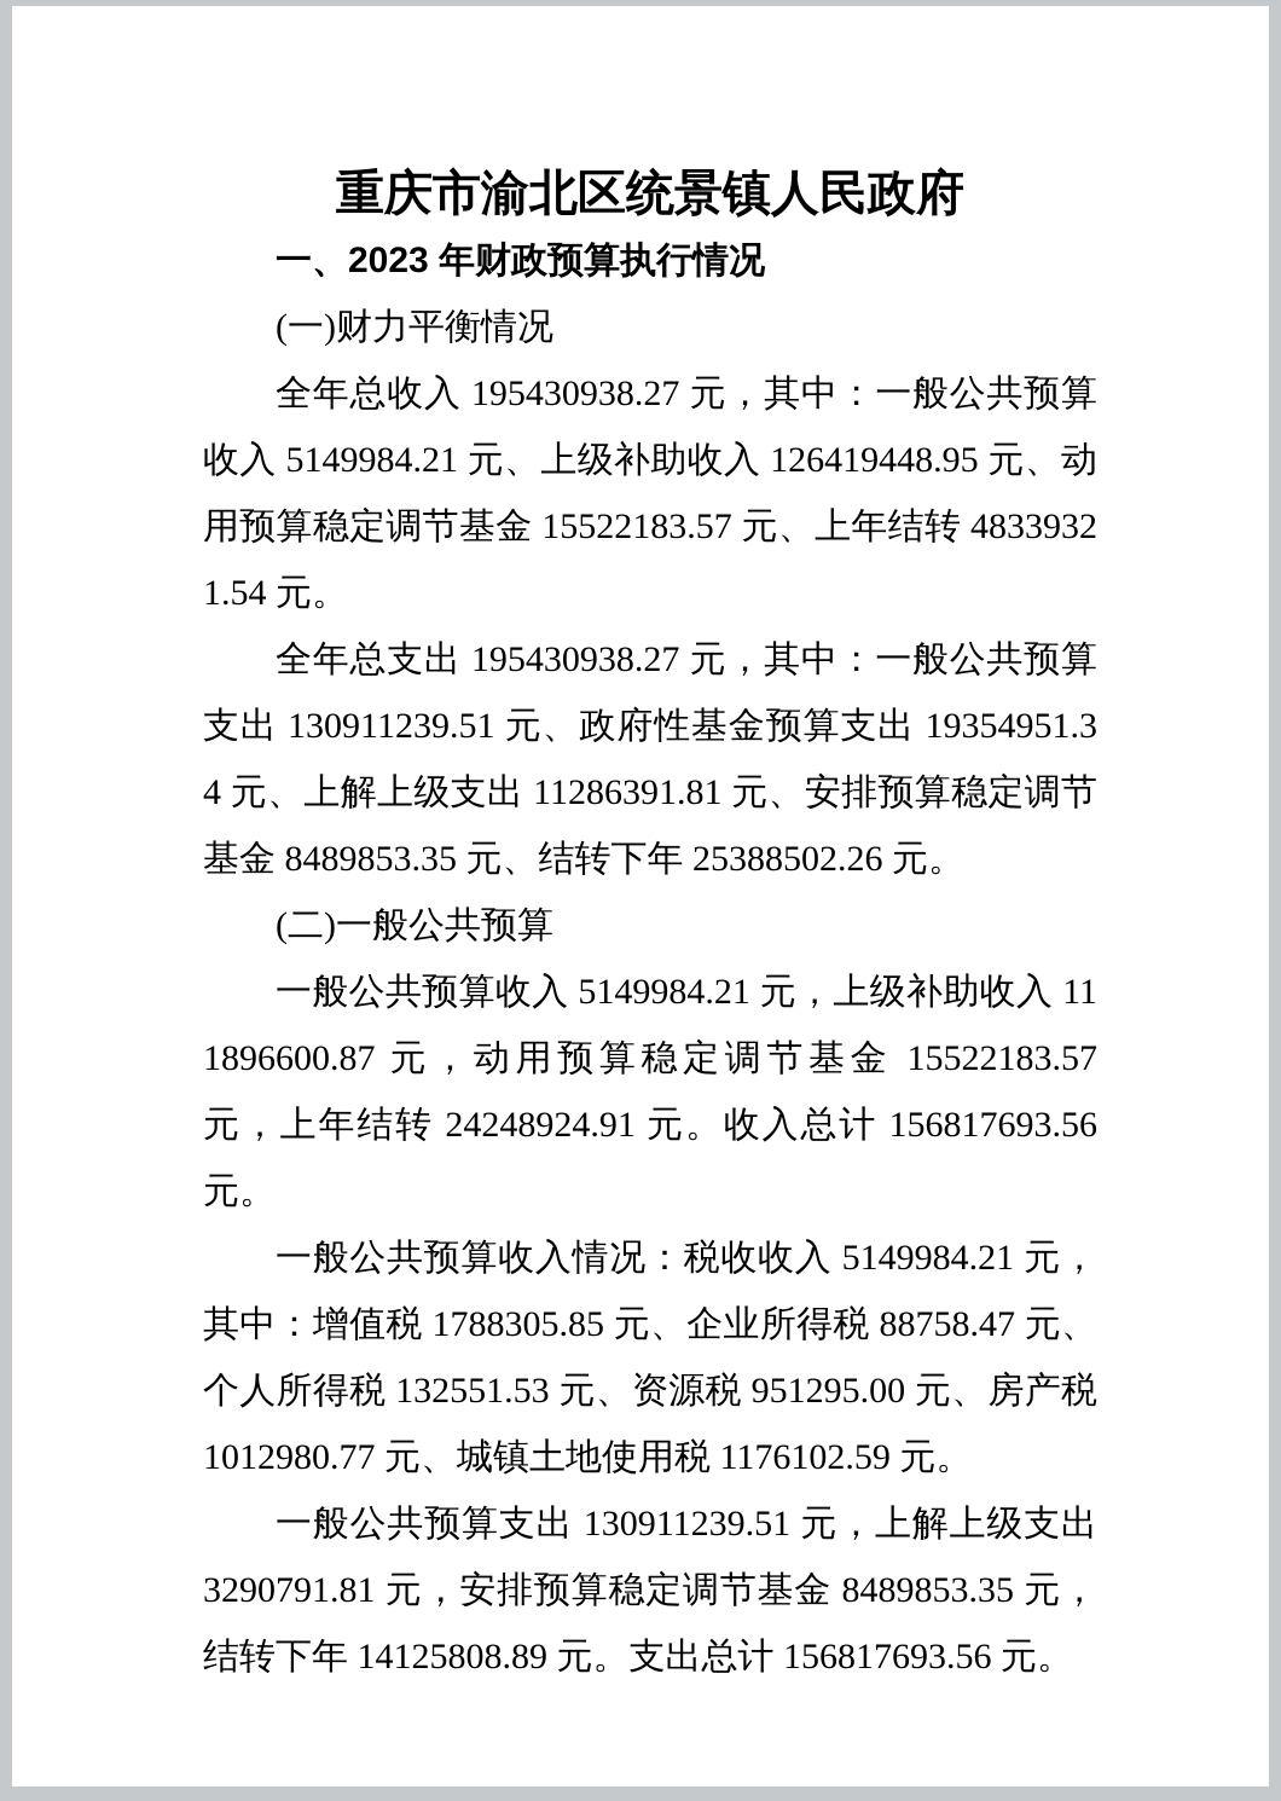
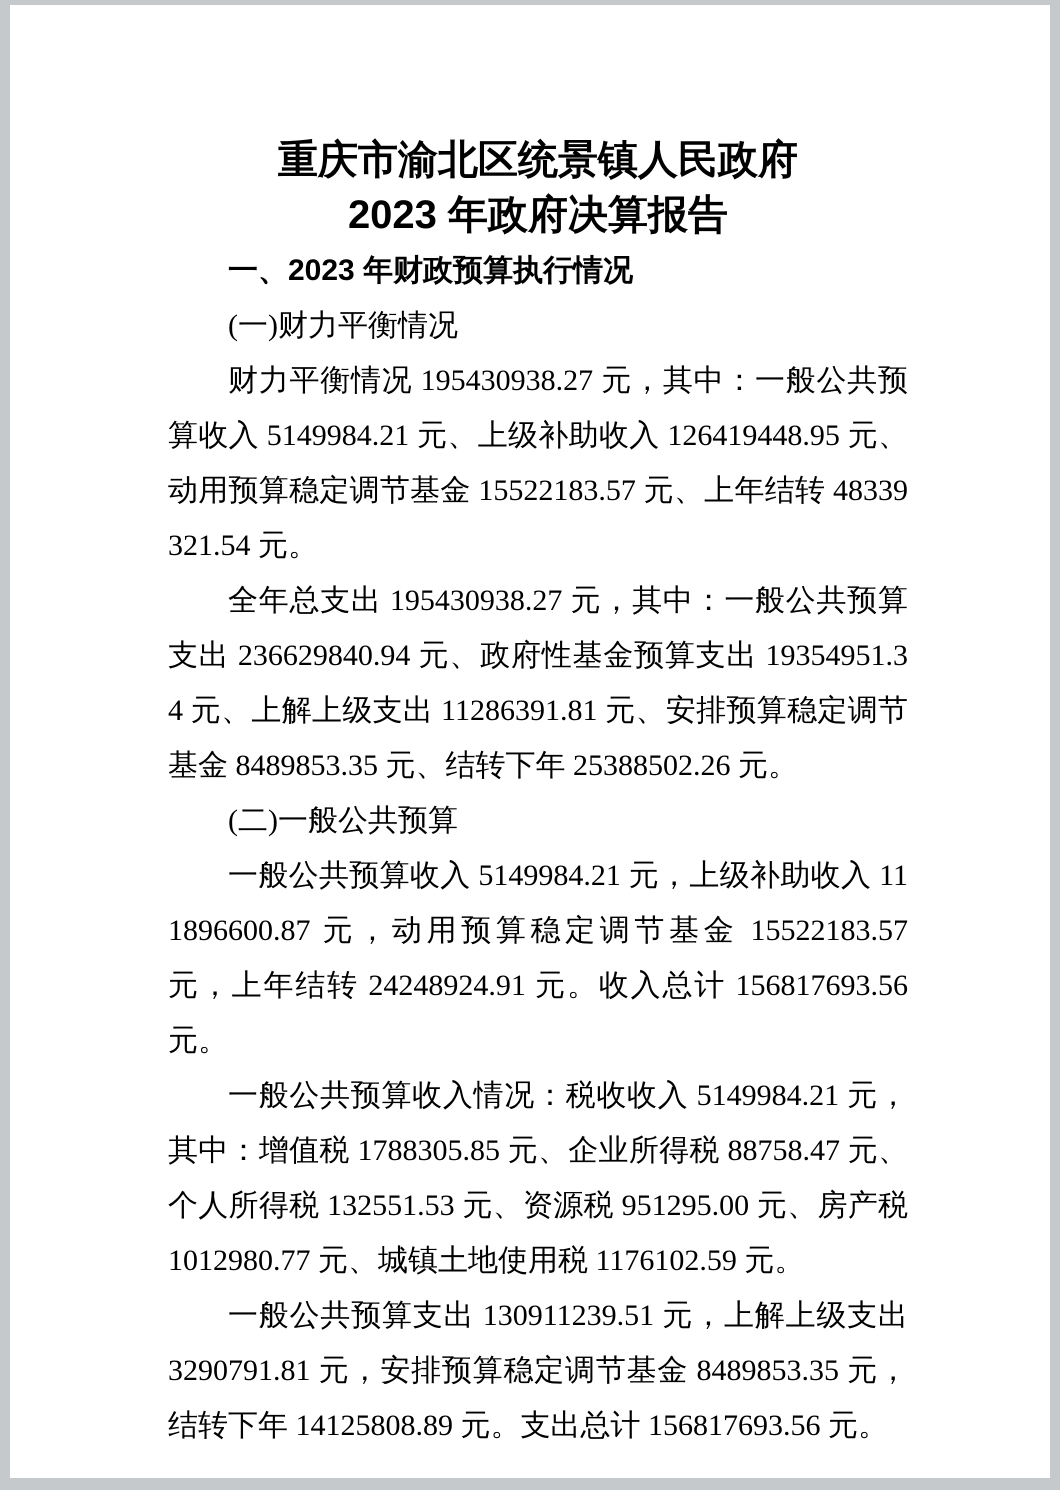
  重庆市渝北区统景镇人民政府
+ 2023 年政府决算报告
  一、2023 年财政预算执行情况
  (一)财力平衡情况
- 全年总收入 195430938.27 元，其中：一般公共预算收入 5149984.21 元、上级补助收入 126419448.95 元、动用预算稳定调节基金 15522183.57 元、上年结转 48339321.54 元。
+ 财力平衡情况 195430938.27 元，其中：一般公共预算收入 5149984.21 元、上级补助收入 126419448.95 元、动用预算稳定调节基金 15522183.57 元、上年结转 48339321.54 元。
- 全年总支出 195430938.27 元，其中：一般公共预算支出 130911239.51 元、政府性基金预算支出 19354951.34 元、上解上级支出 11286391.81 元、安排预算稳定调节基金 8489853.35 元、结转下年 25388502.26 元。
+ 全年总支出 195430938.27 元，其中：一般公共预算支出 236629840.94 元、政府性基金预算支出 19354951.34 元、上解上级支出 11286391.81 元、安排预算稳定调节基金 8489853.35 元、结转下年 25388502.26 元。
  (二)一般公共预算
  一般公共预算收入 5149984.21 元，上级补助收入 111896600.87 元，动用预算稳定调节基金 15522183.57 元，上年结转 24248924.91 元。收入总计 156817693.56 元。
  一般公共预算收入情况：税收收入 5149984.21 元，其中：增值税 1788305.85 元、企业所得税 88758.47 元、个人所得税 132551.53 元、资源税 951295.00 元、房产税 1012980.77 元、城镇土地使用税 1176102.59 元。
  一般公共预算支出 130911239.51 元，上解上级支出 3290791.81 元，安排预算稳定调节基金 8489853.35 元，结转下年 14125808.89 元。支出总计 156817693.56 元。
